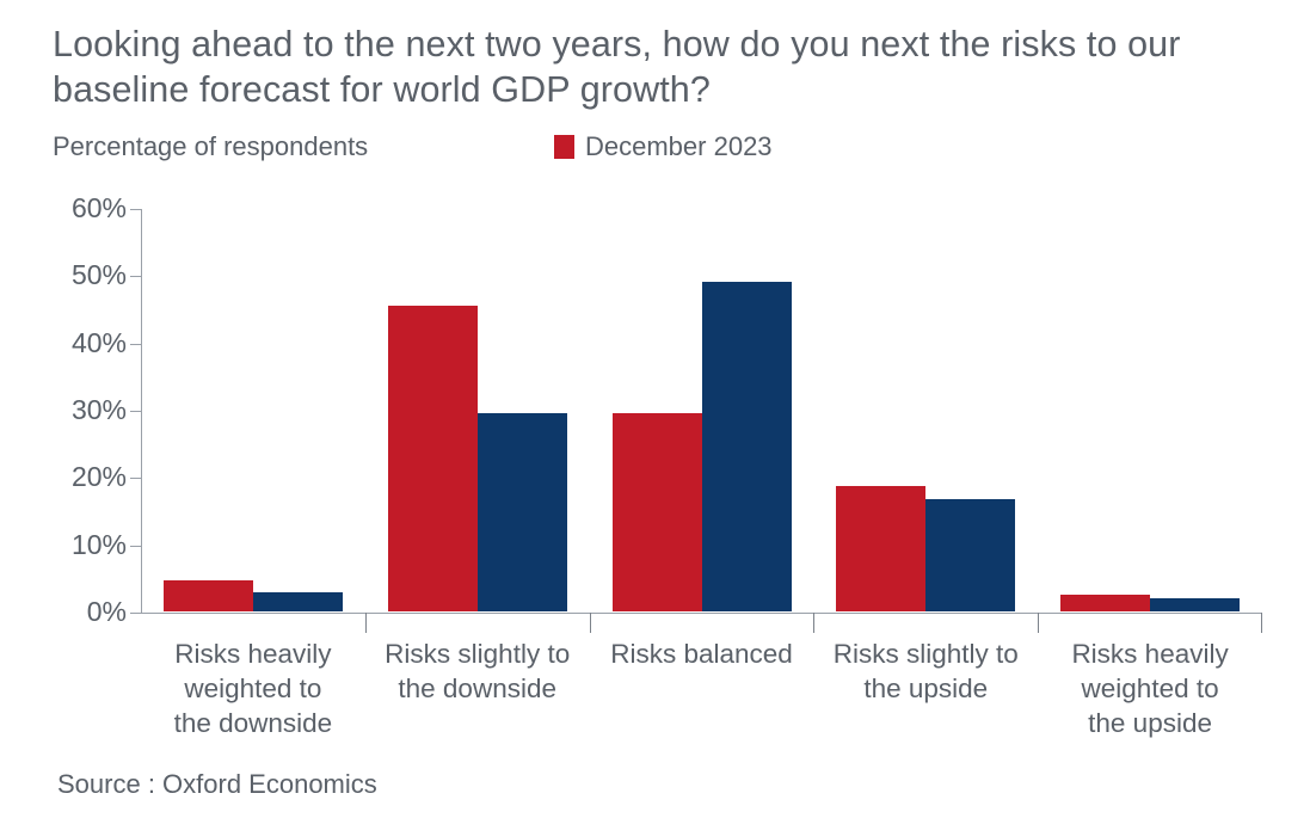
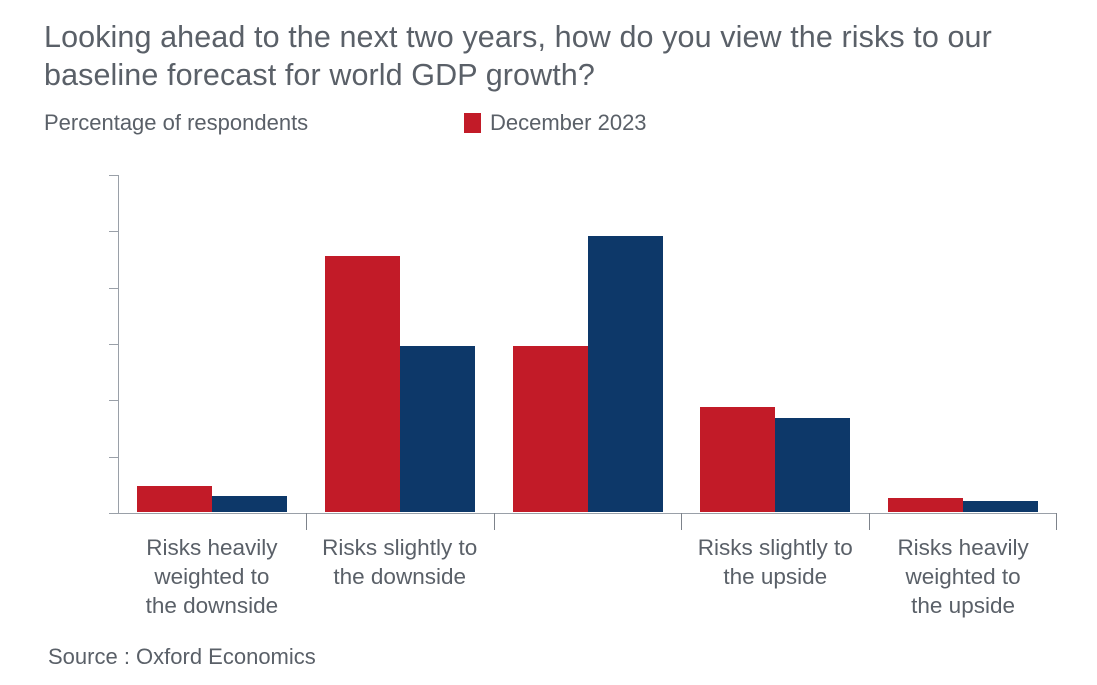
- Looking ahead to the next two years, how do you next the risks to our baseline forecast for world GDP growth?
+ Looking ahead to the next two years, how do you view the risks to our baseline forecast for world GDP growth?
  Percentage of respondents
  December 2023
- 0%
- 10%
- 20%
- 30%
- 40%
- 50%
- 60%
  Risks heavily
  weighted to
  the downside
  Risks slightly to
  the downside
- Risks balanced
  Risks slightly to
  the upside
  Risks heavily
  weighted to
  the upside
  Source : Oxford Economics
